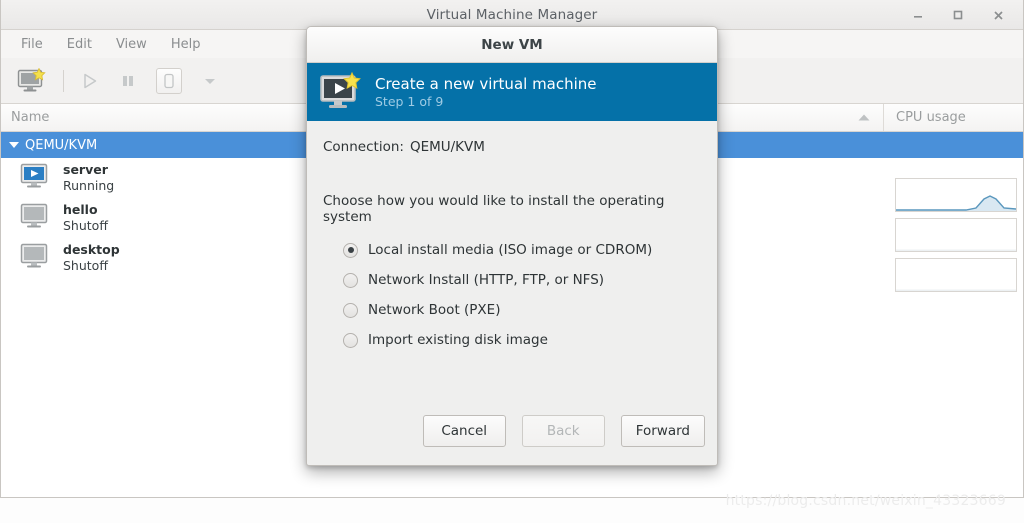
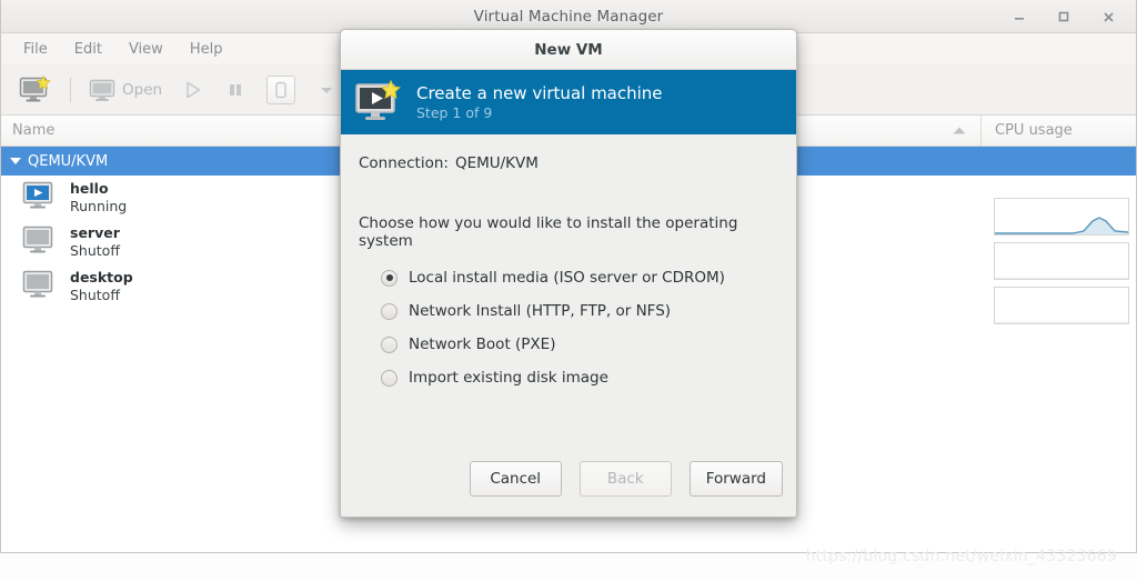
  Virtual Machine Manager
  File
  Edit
  View
  Help
+ Open
  Name
  CPU usage
  QEMU/KVM
- server
+ hello
  Running
- hello
+ server
  Shutoff
  desktop
  Shutoff
  New VM
  Create a new virtual machine
  Step 1 of 9
  Connection: QEMU/KVM
  Choose how you would like to install the operating system
- Local install media (ISO image or CDROM)
+ Local install media (ISO server or CDROM)
  Network Install (HTTP, FTP, or NFS)
  Network Boot (PXE)
  Import existing disk image
  Cancel
  Back
  Forward
  https://blog.csdn.net/weixin_43323669
